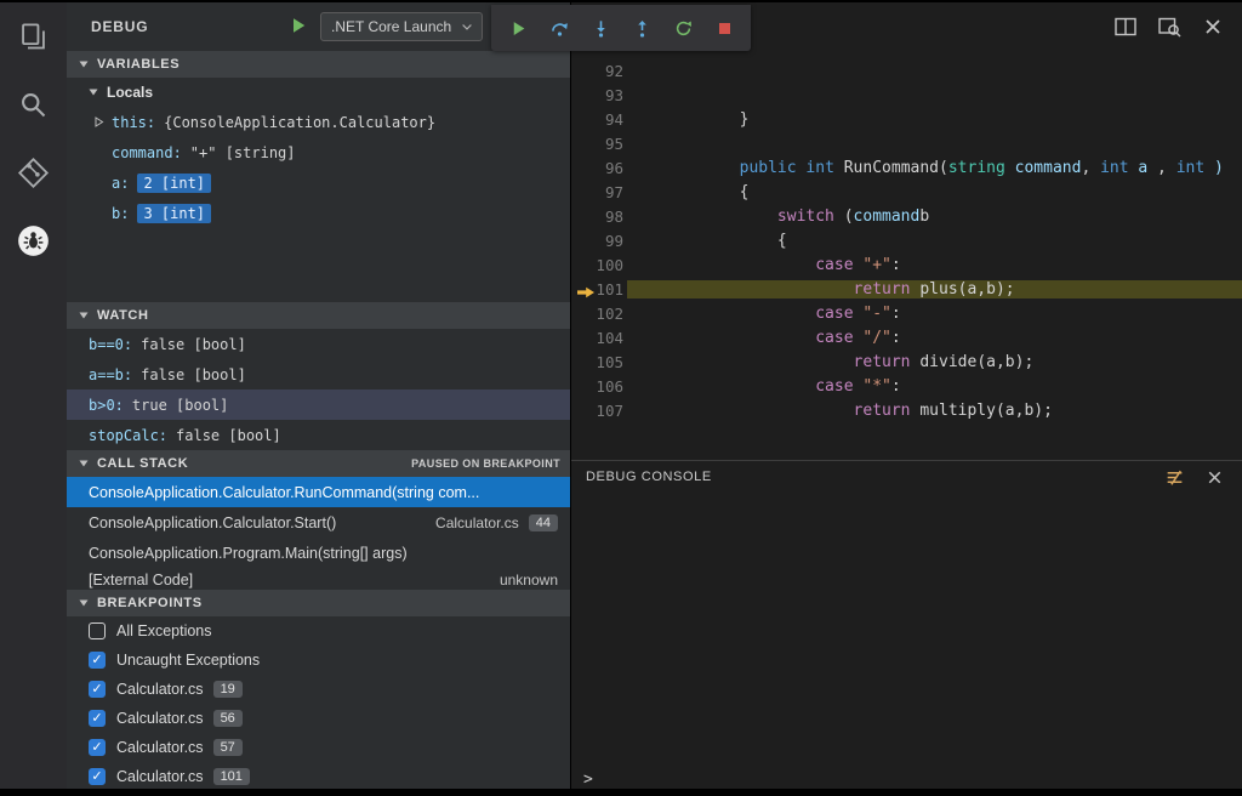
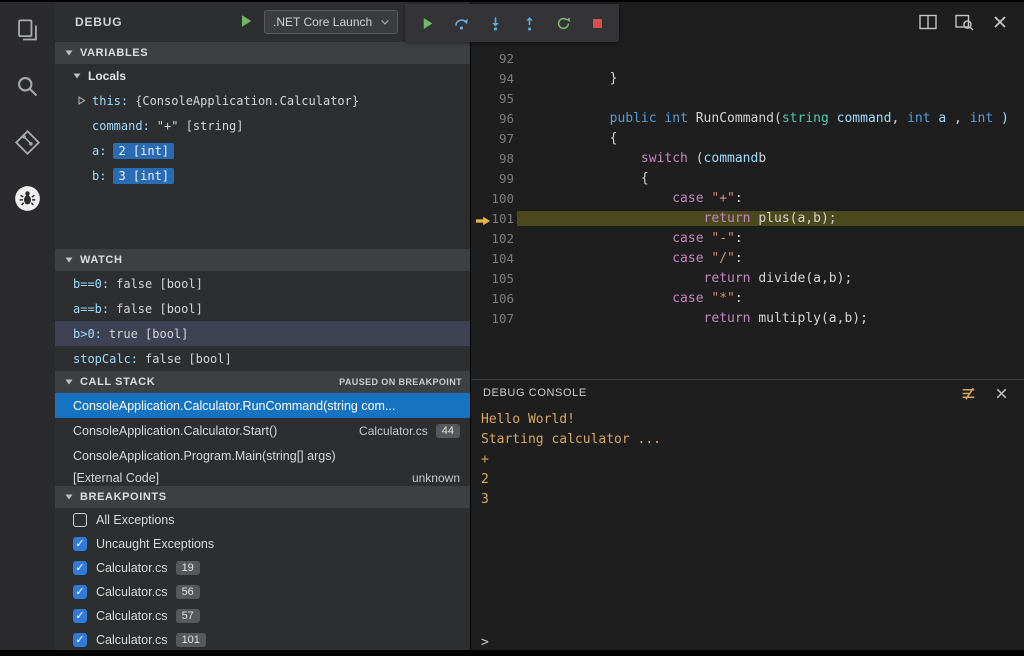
  DEBUG
  .NET Core Launch
  VARIABLES
  Locals
  this:
  {ConsoleApplication.Calculator}
  command:
  "+" [string]
  a:
  2 [int]
  b:
  3 [int]
  WATCH
  b==0:
  false [bool]
  a==b:
  false [bool]
  b>0:
  true [bool]
  stopCalc:
  false [bool]
  CALL STACK
  PAUSED ON BREAKPOINT
  ConsoleApplication.Calculator.RunCommand(string com...
  ConsoleApplication.Calculator.Start()
  Calculator.cs
  44
  ConsoleApplication.Program.Main(string[] args)
  [External Code]
  unknown
  BREAKPOINTS
  All Exceptions
  ✓
  Uncaught Exceptions
  ✓
  Calculator.cs
  19
  ✓
  Calculator.cs
  56
  ✓
  Calculator.cs
  57
  ✓
  Calculator.cs
  101
  92
- 93
  94
  }
  95
  96
  public int RunCommand(string command, int a , int )
  97
  {
  98
  switch (commandb
  99
  {
  100
  case "+":
  101
  return plus(a,b);
  102
  case "-":
  104
  case "/":
  105
  return divide(a,b);
  106
  case "*":
  107
  return multiply(a,b);
  DEBUG CONSOLE
+ Hello World!
+ Starting calculator ...
+ +
+ 2
+ 3
  >
